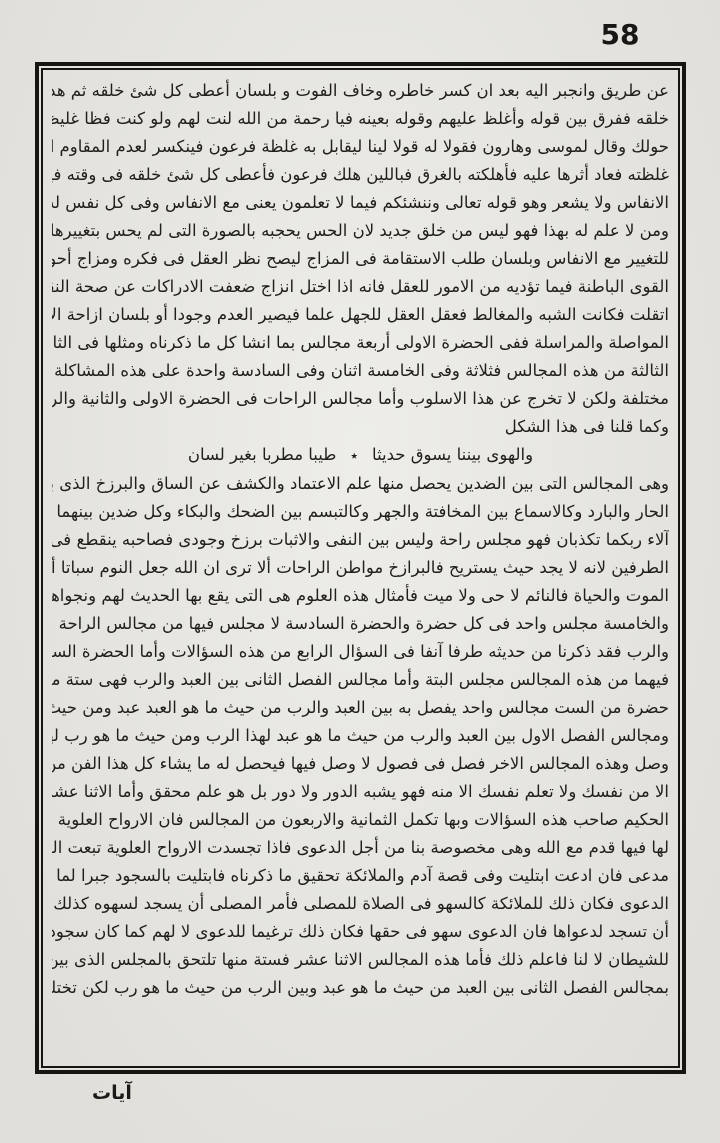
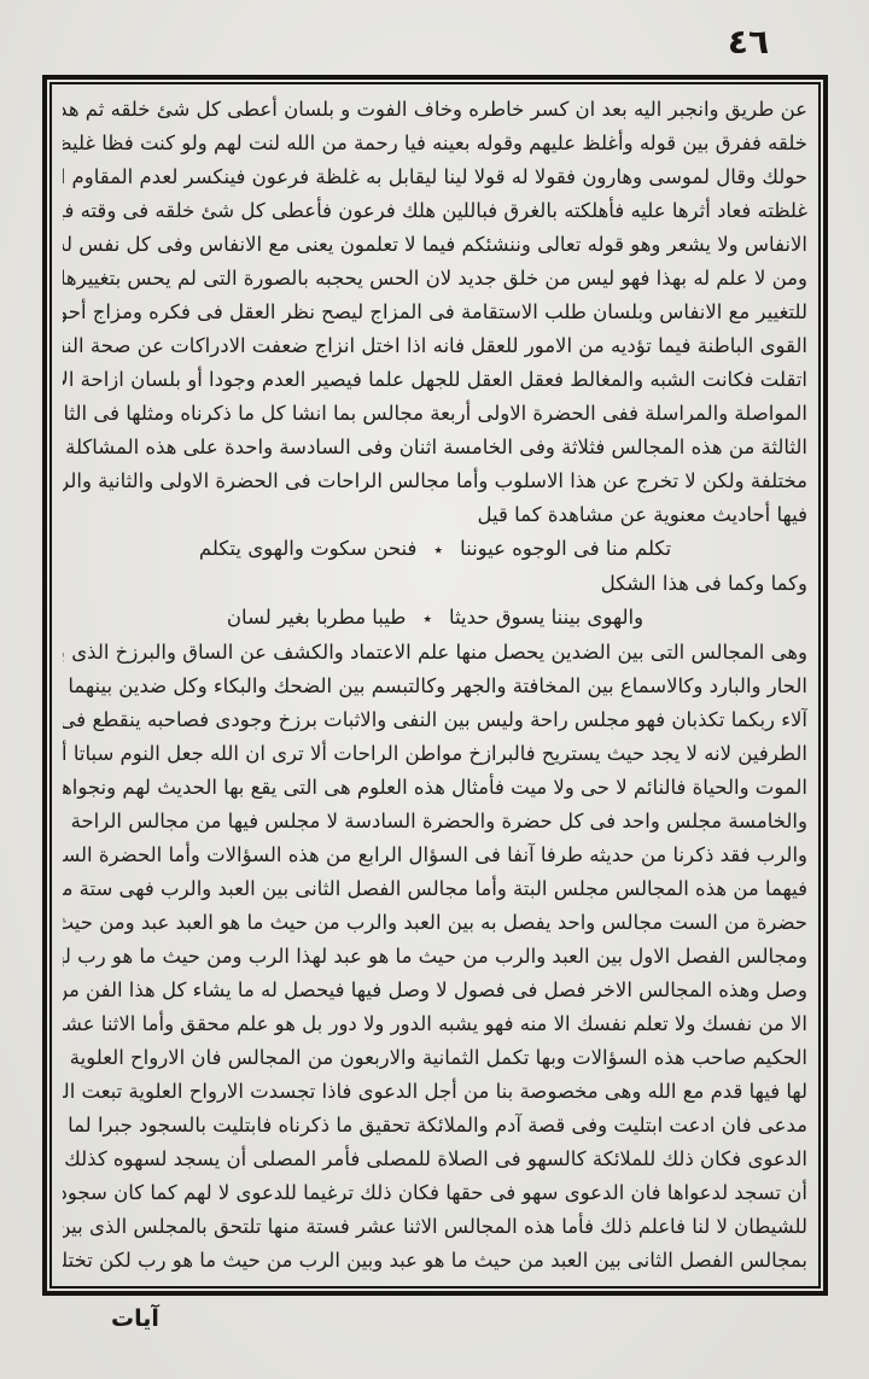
- 58
+ ٤٦
  عن طريق وانجبر اليه بعد ان كسر خاطره وخاف الفوت و بلسان أعطى كل شئ خلقه ثم هد
  خلقه ففرق بين قوله وأغلظ عليهم وقوله بعينه فيا رحمة من الله لنت لهم ولو كنت فظا غليظ
  حولك وقال لموسى وهارون فقولا له قولا لينا ليقابل به غلظة فرعون فينكسر لعدم المقاوم ا
  غلظته فعاد أثرها عليه فأهلكته بالغرق فباللين هلك فرعون فأعطى كل شئ خلقه فى وقته ف
  الانفاس ولا يشعر وهو قوله تعالى وننشئكم فيما لا تعلمون يعنى مع الانفاس وفى كل نفس ل
  ومن لا علم له بهذا فهو ليس من خلق جديد لان الحس يحجبه بالصورة التى لم يحس بتغييرها
  للتغيير مع الانفاس وبلسان طلب الاستقامة فى المزاج ليصح نظر العقل فى فكره ومزاج أحو
  القوى الباطنة فيما تؤديه من الامور للعقل فانه اذا اختل انزاج ضعفت الادراكات عن صحة الن
  اتقلت فكانت الشبه والمغالط فعقل العقل للجهل علما فيصير العدم وجودا أو بلسان ازاحة ال
  المواصلة والمراسلة ففى الحضرة الاولى أربعة مجالس بما انشا كل ما ذكرناه ومثلها فى الثا
  الثالثة من هذه المجالس فثلاثة وفى الخامسة اثنان وفى السادسة واحدة على هذه المشاكلة
  مختلفة ولكن لا تخرج عن هذا الاسلوب وأما مجالس الراحات فى الحضرة الاولى والثانية والر
+ فيها أحاديث معنوية عن مشاهدة كما قيل
+ تكلم منا فى الوجوه عيوننا٭فنحن سكوت والهوى يتكلم
- وكما قلنا فى هذا الشكل
+ وكما وكما فى هذا الشكل
  والهوى بيننا يسوق حديثا٭طيبا مطربا بغير لسان
  وهى المجالس التى بين الضدين يحصل منها علم الاعتماد والكشف عن الساق والبرزخ الذى ب
  الحار والبارد وكالاسماع بين المخافتة والجهر وكالتبسم بين الضحك والبكاء وكل ضدين بينهما
  آلاء ربكما تكذبان فهو مجلس راحة وليس بين النفى والاثبات برزخ وجودى فصاحبه ينقطع فى
  الطرفين لانه لا يجد حيث يستريح فالبرازخ مواطن الراحات ألا ترى ان الله جعل النوم سباتا أ
  الموت والحياة فالنائم لا حى ولا ميت فأمثال هذه العلوم هى التى يقع بها الحديث لهم ونجواه
  والخامسة مجلس واحد فى كل حضرة والحضرة السادسة لا مجلس فيها من مجالس الراحة
  والرب فقد ذكرنا من حديثه طرفا آنفا فى السؤال الرابع من هذه السؤالات وأما الحضرة الس
  فيهما من هذه المجالس مجلس البتة وأما مجالس الفصل الثانى بين العبد والرب فهى ستة م
  حضرة من الست مجالس واحد يفصل به بين العبد والرب من حيث ما هو العبد عبد ومن حيث
  ومجالس الفصل الاول بين العبد والرب من حيث ما هو عبد لهذا الرب ومن حيث ما هو رب ل
  وصل وهذه المجالس الاخر فصل فى فصول لا وصل فيها فيحصل له ما يشاء كل هذا الفن م
  الا من نفسك ولا تعلم نفسك الا منه فهو يشبه الدور ولا دور بل هو علم محقق وأما الاثنا عش
  الحكيم صاحب هذه السؤالات وبها تكمل الثمانية والاربعون من المجالس فان الارواح العلوية
  لها فيها قدم مع الله وهى مخصوصة بنا من أجل الدعوى فاذا تجسدت الارواح العلوية تبعت ال
  مدعى فان ادعت ابتليت وفى قصة آدم والملائكة تحقيق ما ذكرناه فابتليت بالسجود جبرا لما
  الدعوى فكان ذلك للملائكة كالسهو فى الصلاة للمصلى فأمر المصلى أن يسجد لسهوه كذلك
  أن تسجد لدعواها فان الدعوى سهو فى حقها فكان ذلك ترغيما للدعوى لا لهم كما كان سجود
  للشيطان لا لنا فاعلم ذلك فأما هذه المجالس الاثنا عشر فستة منها تلتحق بالمجلس الذى بين
  بمجالس الفصل الثانى بين العبد من حيث ما هو عبد وبين الرب من حيث ما هو رب لكن تختل
  آيات
